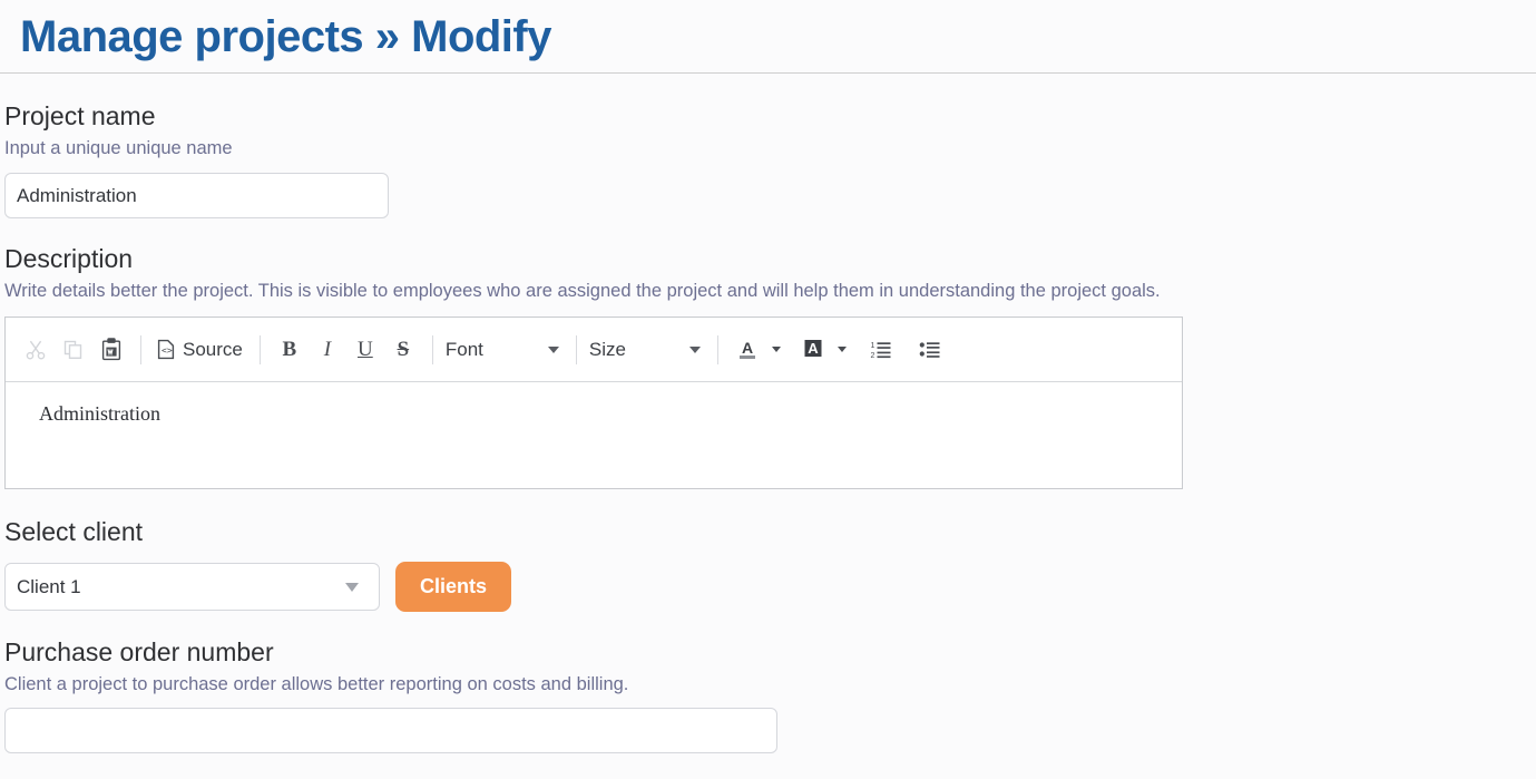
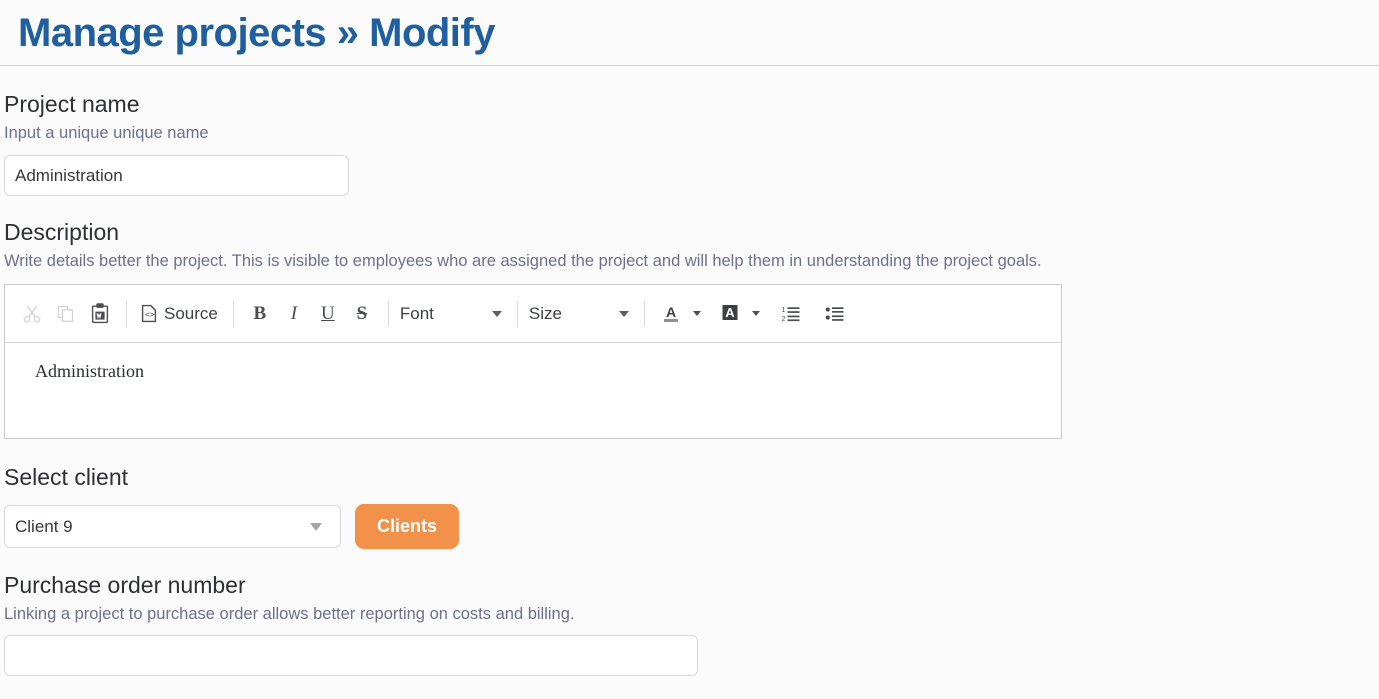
  Manage projects » Modify
  Project name
  Input a unique unique name
  Administration
  Description
  Write details better the project. This is visible to employees who are assigned the project and will help them in understanding the project goals.
  <>
  Source
  B
  I
  U
  S
  Font
  Size
  A
  A
  Administration
  Select client
- Client 1
+ Client 9
  Clients
  Purchase order number
- Client a project to purchase order allows better reporting on costs and billing.
+ Linking a project to purchase order allows better reporting on costs and billing.
